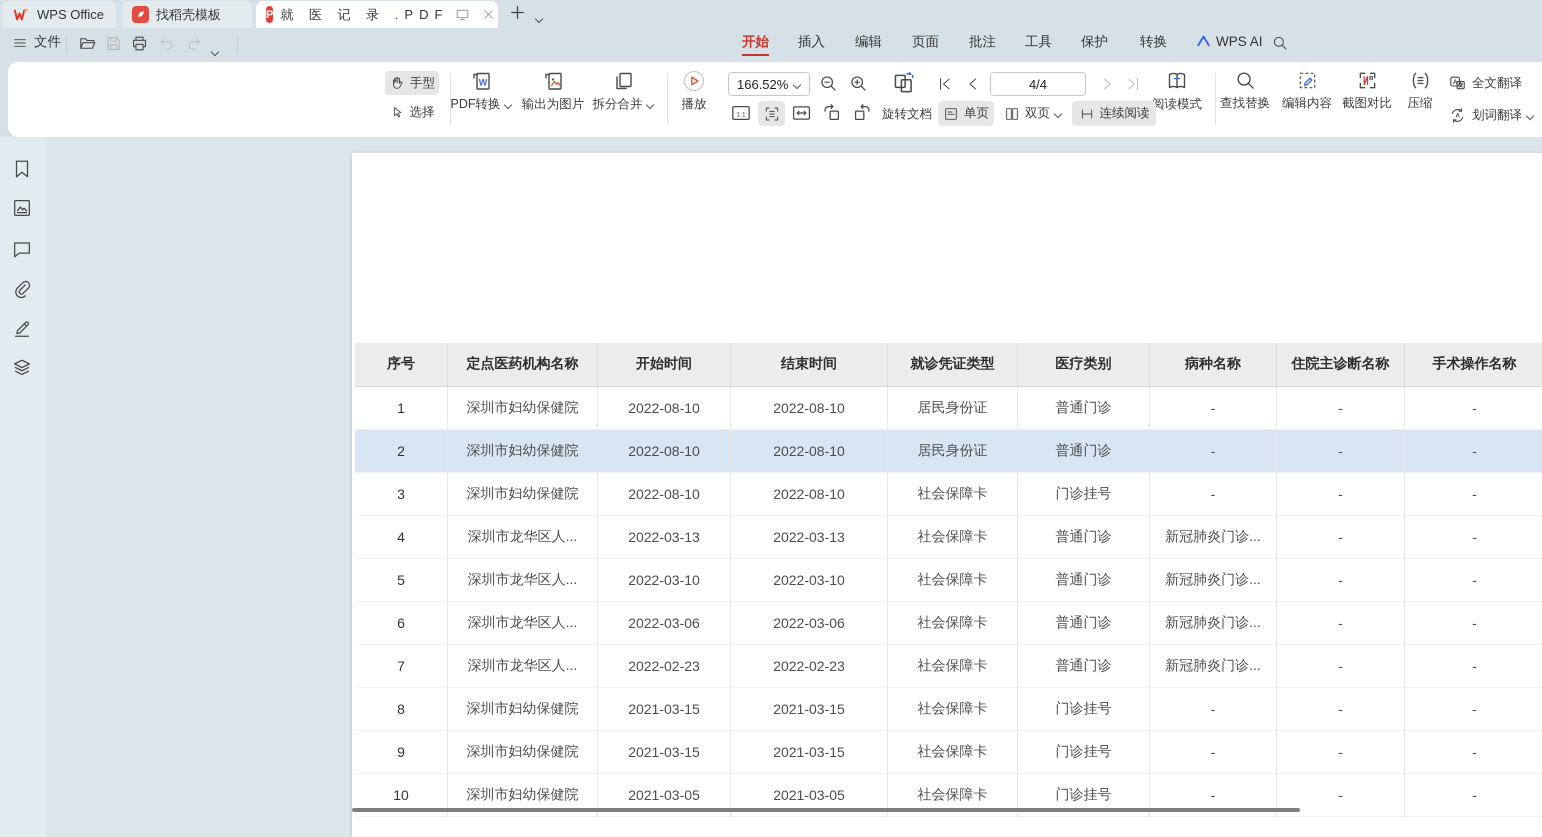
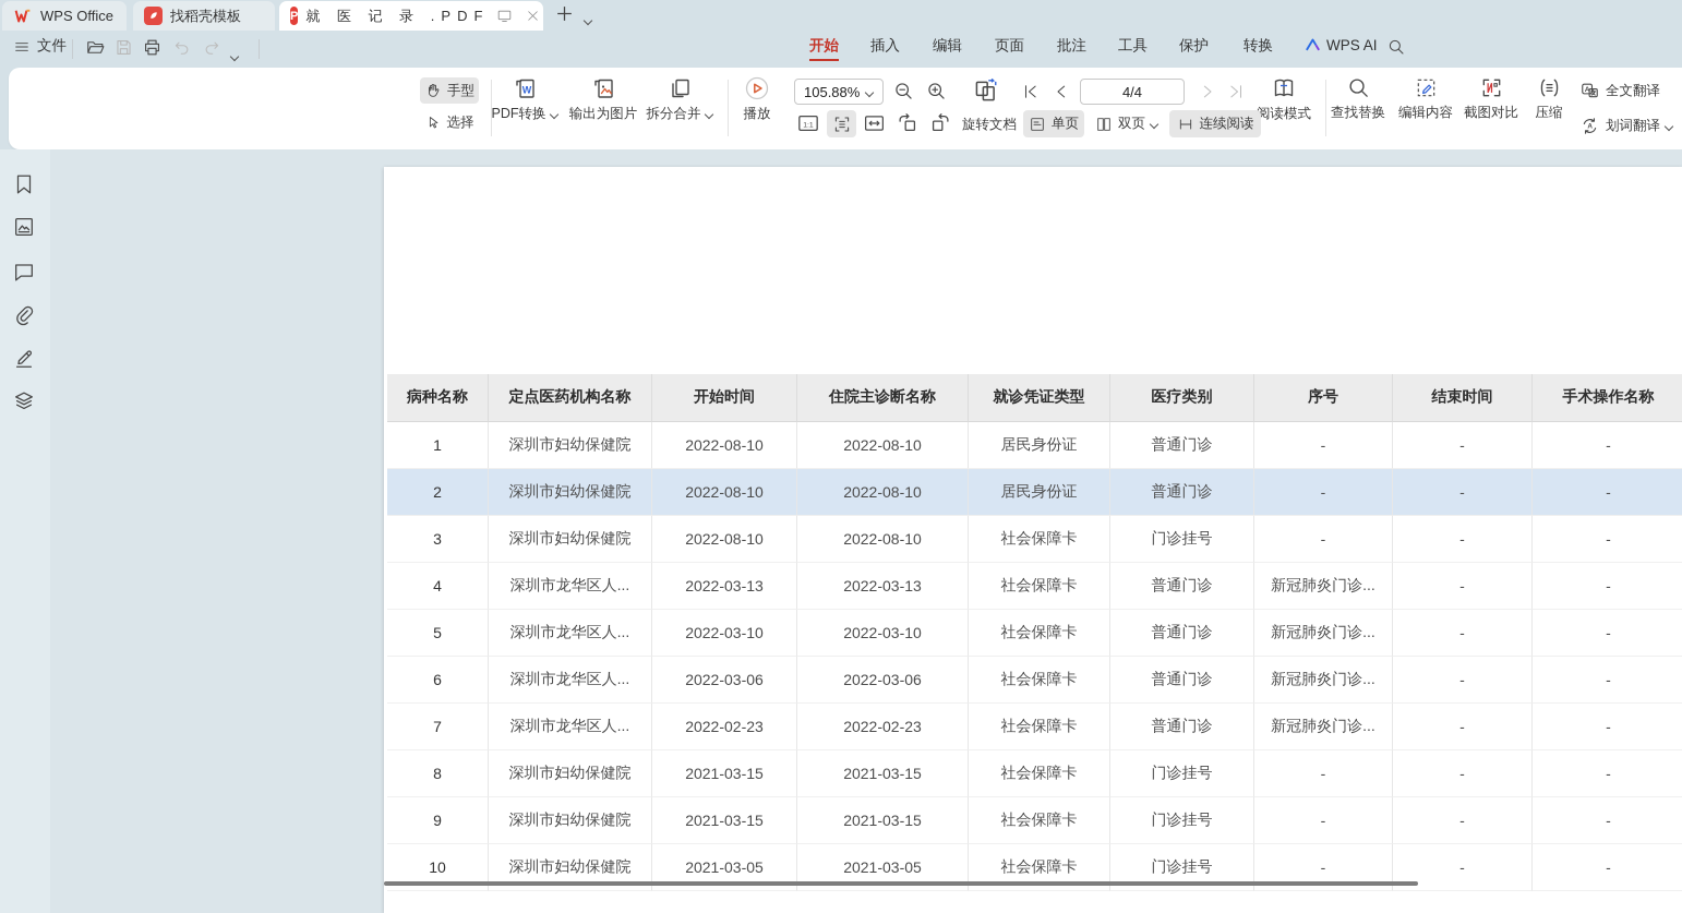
  WPS Office
  找稻壳模板
  P
  就 医 记 录 .PDF
  文件
  开始
  插入
  编辑
  页面
  批注
  工具
  保护
  转换
  WPS AI
  手型
  选择
  W
  PDF转换
  输出为图片
  拆分合并
  播放
- 166.52%
+ 105.88%
  4/4
  阅读模式
  旋转文档
  单页
  双页
  连续阅读
  查找替换
  编辑内容
  截图对比
  压缩
  全文翻译
  划词翻译
- 序号
+ 病种名称
  定点医药机构名称
  开始时间
- 结束时间
+ 住院主诊断名称
  就诊凭证类型
  医疗类别
- 病种名称
+ 序号
- 住院主诊断名称
+ 结束时间
  手术操作名称
  1
  深圳市妇幼保健院
  2022-08-10
  2022-08-10
  居民身份证
  普通门诊
  -
  -
  -
  2
  深圳市妇幼保健院
  2022-08-10
  2022-08-10
  居民身份证
  普通门诊
  -
  -
  -
  3
  深圳市妇幼保健院
  2022-08-10
  2022-08-10
  社会保障卡
  门诊挂号
  -
  -
  -
  4
  深圳市龙华区人...
  2022-03-13
  2022-03-13
  社会保障卡
  普通门诊
  新冠肺炎门诊...
  -
  -
  5
  深圳市龙华区人...
  2022-03-10
  2022-03-10
  社会保障卡
  普通门诊
  新冠肺炎门诊...
  -
  -
  6
  深圳市龙华区人...
  2022-03-06
  2022-03-06
  社会保障卡
  普通门诊
  新冠肺炎门诊...
  -
  -
  7
  深圳市龙华区人...
  2022-02-23
  2022-02-23
  社会保障卡
  普通门诊
  新冠肺炎门诊...
  -
  -
  8
  深圳市妇幼保健院
  2021-03-15
  2021-03-15
  社会保障卡
  门诊挂号
  -
  -
  -
  9
  深圳市妇幼保健院
  2021-03-15
  2021-03-15
  社会保障卡
  门诊挂号
  -
  -
  -
  10
  深圳市妇幼保健院
  2021-03-05
  2021-03-05
  社会保障卡
  门诊挂号
  -
  -
  -
